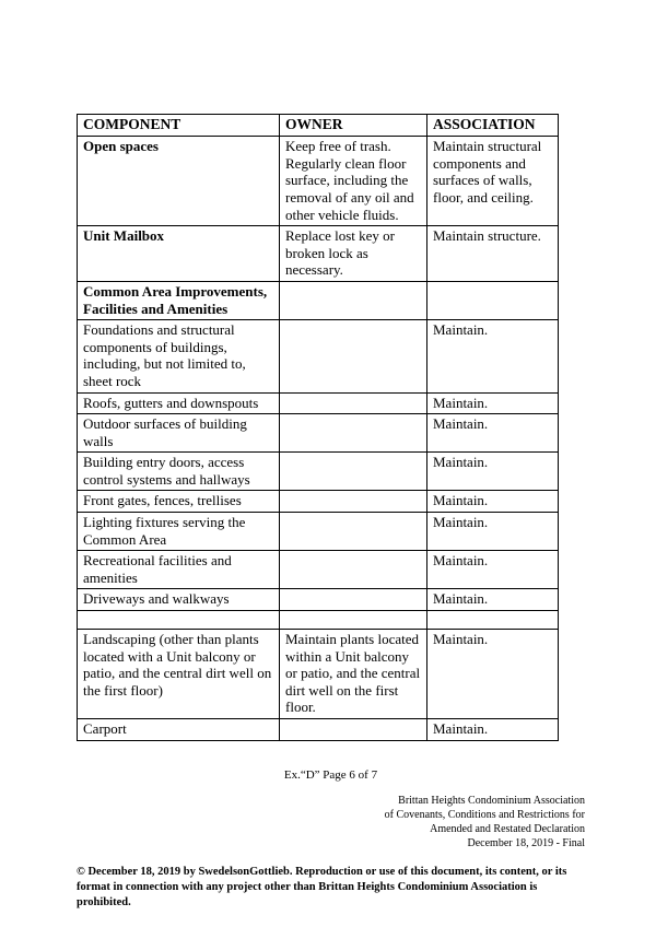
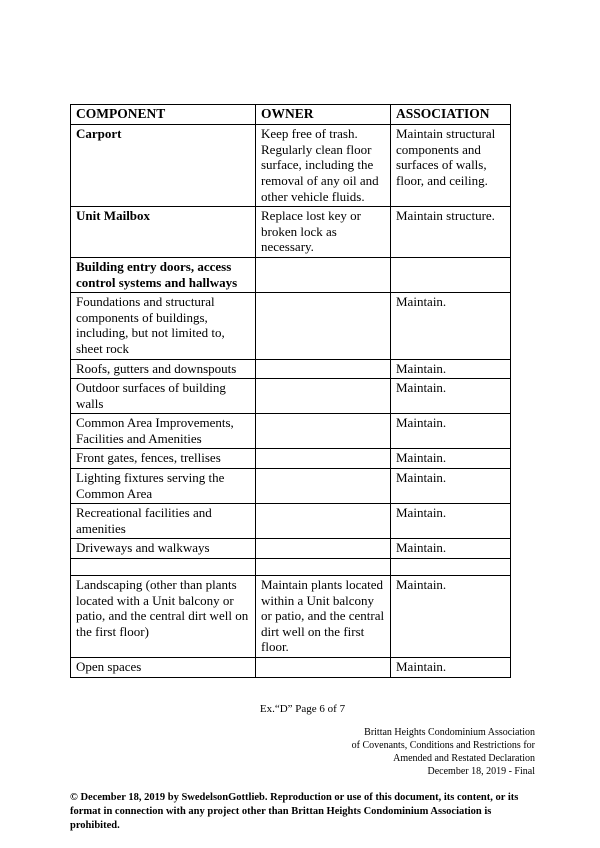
  COMPONENT	OWNER	ASSOCIATION
- Open spaces	Keep free of trash. Regularly clean floor surface, including the removal of any oil and other vehicle fluids.	Maintain structural components and surfaces of walls, floor, and ceiling.
+ Carport	Keep free of trash. Regularly clean floor surface, including the removal of any oil and other vehicle fluids.	Maintain structural components and surfaces of walls, floor, and ceiling.
  Unit Mailbox	Replace lost key or broken lock as necessary.	Maintain structure.
- Common Area Improvements, Facilities and Amenities
+ Building entry doors, access control systems and hallways
  Foundations and structural components of buildings, including, but not limited to, sheet rock		Maintain.
  Roofs, gutters and downspouts		Maintain.
  Outdoor surfaces of building walls		Maintain.
- Building entry doors, access control systems and hallways		Maintain.
+ Common Area Improvements, Facilities and Amenities		Maintain.
  Front gates, fences, trellises		Maintain.
  Lighting fixtures serving the Common Area		Maintain.
  Recreational facilities and amenities		Maintain.
  Driveways and walkways		Maintain.
  Landscaping (other than plants located with a Unit balcony or patio, and the central dirt well on the first floor)	Maintain plants located within a Unit balcony or patio, and the central dirt well on the first floor.	Maintain.
- Carport		Maintain.
+ Open spaces		Maintain.
  Ex.“D” Page 6 of 7
  Brittan Heights Condominium Association
  of Covenants, Conditions and Restrictions for
  Amended and Restated Declaration
  December 18, 2019 - Final
  © December 18, 2019 by SwedelsonGottlieb. Reproduction or use of this document, its content, or its format in connection with any project other than Brittan Heights Condominium Association is prohibited.
